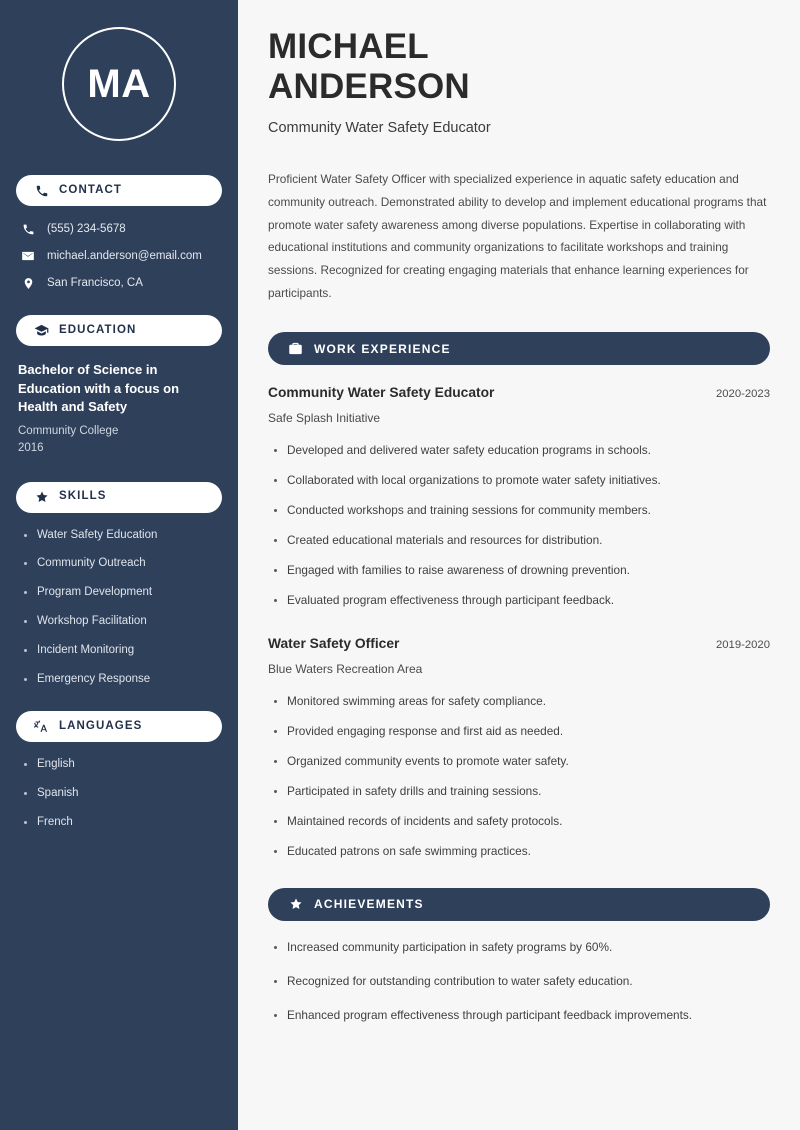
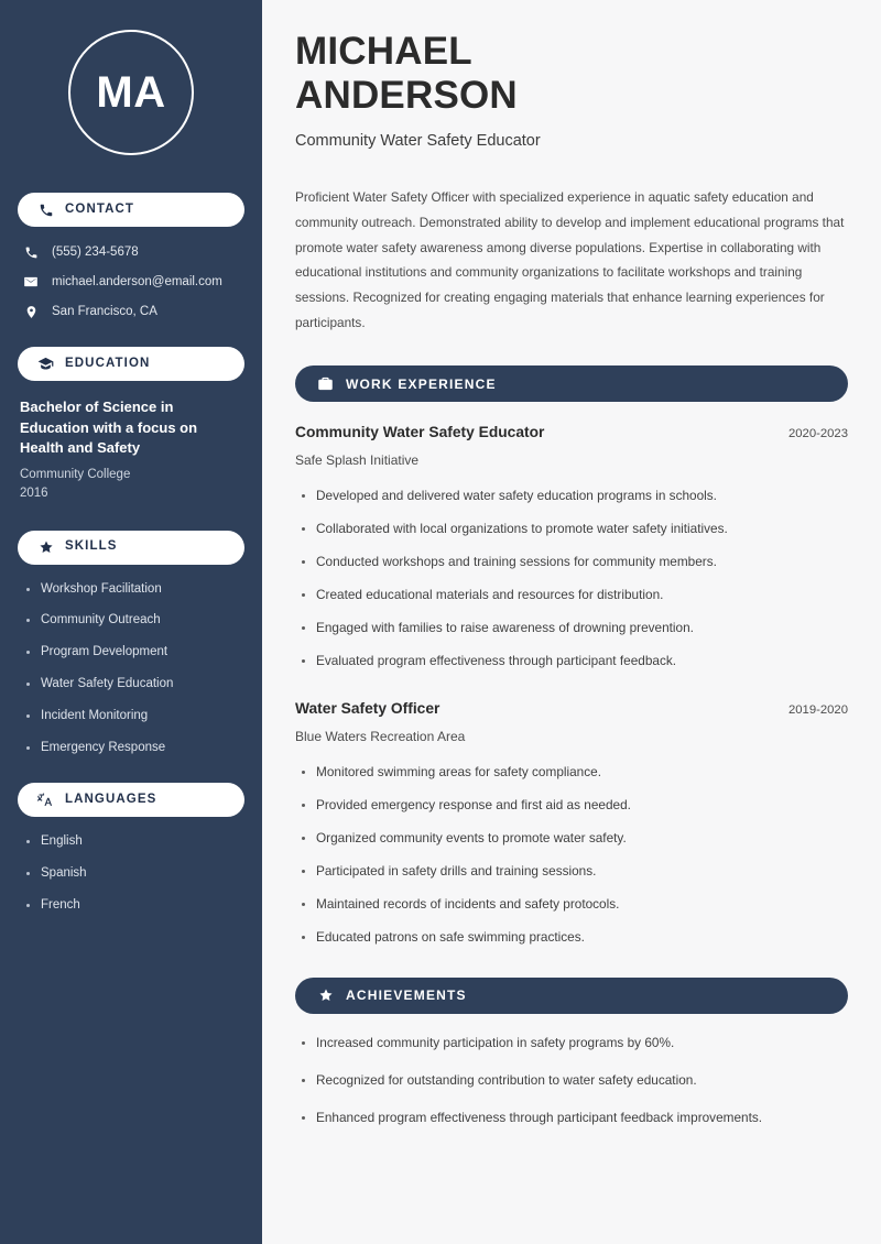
  MA
  CONTACT
  (555) 234-5678
  michael.anderson@email.com
  San Francisco, CA
  EDUCATION
  Bachelor of Science in Education with a focus on Health and Safety
  Community College
  2016
  SKILLS
- Water Safety Education
+ Workshop Facilitation
  Community Outreach
  Program Development
- Workshop Facilitation
+ Water Safety Education
  Incident Monitoring
  Emergency Response
  LANGUAGES
  English
  Spanish
  French
  MICHAEL
  ANDERSON
  Community Water Safety Educator
  Proficient Water Safety Officer with specialized experience in aquatic safety education and community outreach. Demonstrated ability to develop and implement educational programs that promote water safety awareness among diverse populations. Expertise in collaborating with educational institutions and community organizations to facilitate workshops and training sessions. Recognized for creating engaging materials that enhance learning experiences for participants.
  WORK EXPERIENCE
  Community Water Safety Educator
  2020-2023
  Safe Splash Initiative
  Developed and delivered water safety education programs in schools.
  Collaborated with local organizations to promote water safety initiatives.
  Conducted workshops and training sessions for community members.
  Created educational materials and resources for distribution.
  Engaged with families to raise awareness of drowning prevention.
  Evaluated program effectiveness through participant feedback.
  Water Safety Officer
  2019-2020
  Blue Waters Recreation Area
  Monitored swimming areas for safety compliance.
- Provided engaging response and first aid as needed.
+ Provided emergency response and first aid as needed.
  Organized community events to promote water safety.
  Participated in safety drills and training sessions.
  Maintained records of incidents and safety protocols.
  Educated patrons on safe swimming practices.
  ACHIEVEMENTS
  Increased community participation in safety programs by 60%.
  Recognized for outstanding contribution to water safety education.
  Enhanced program effectiveness through participant feedback improvements.
